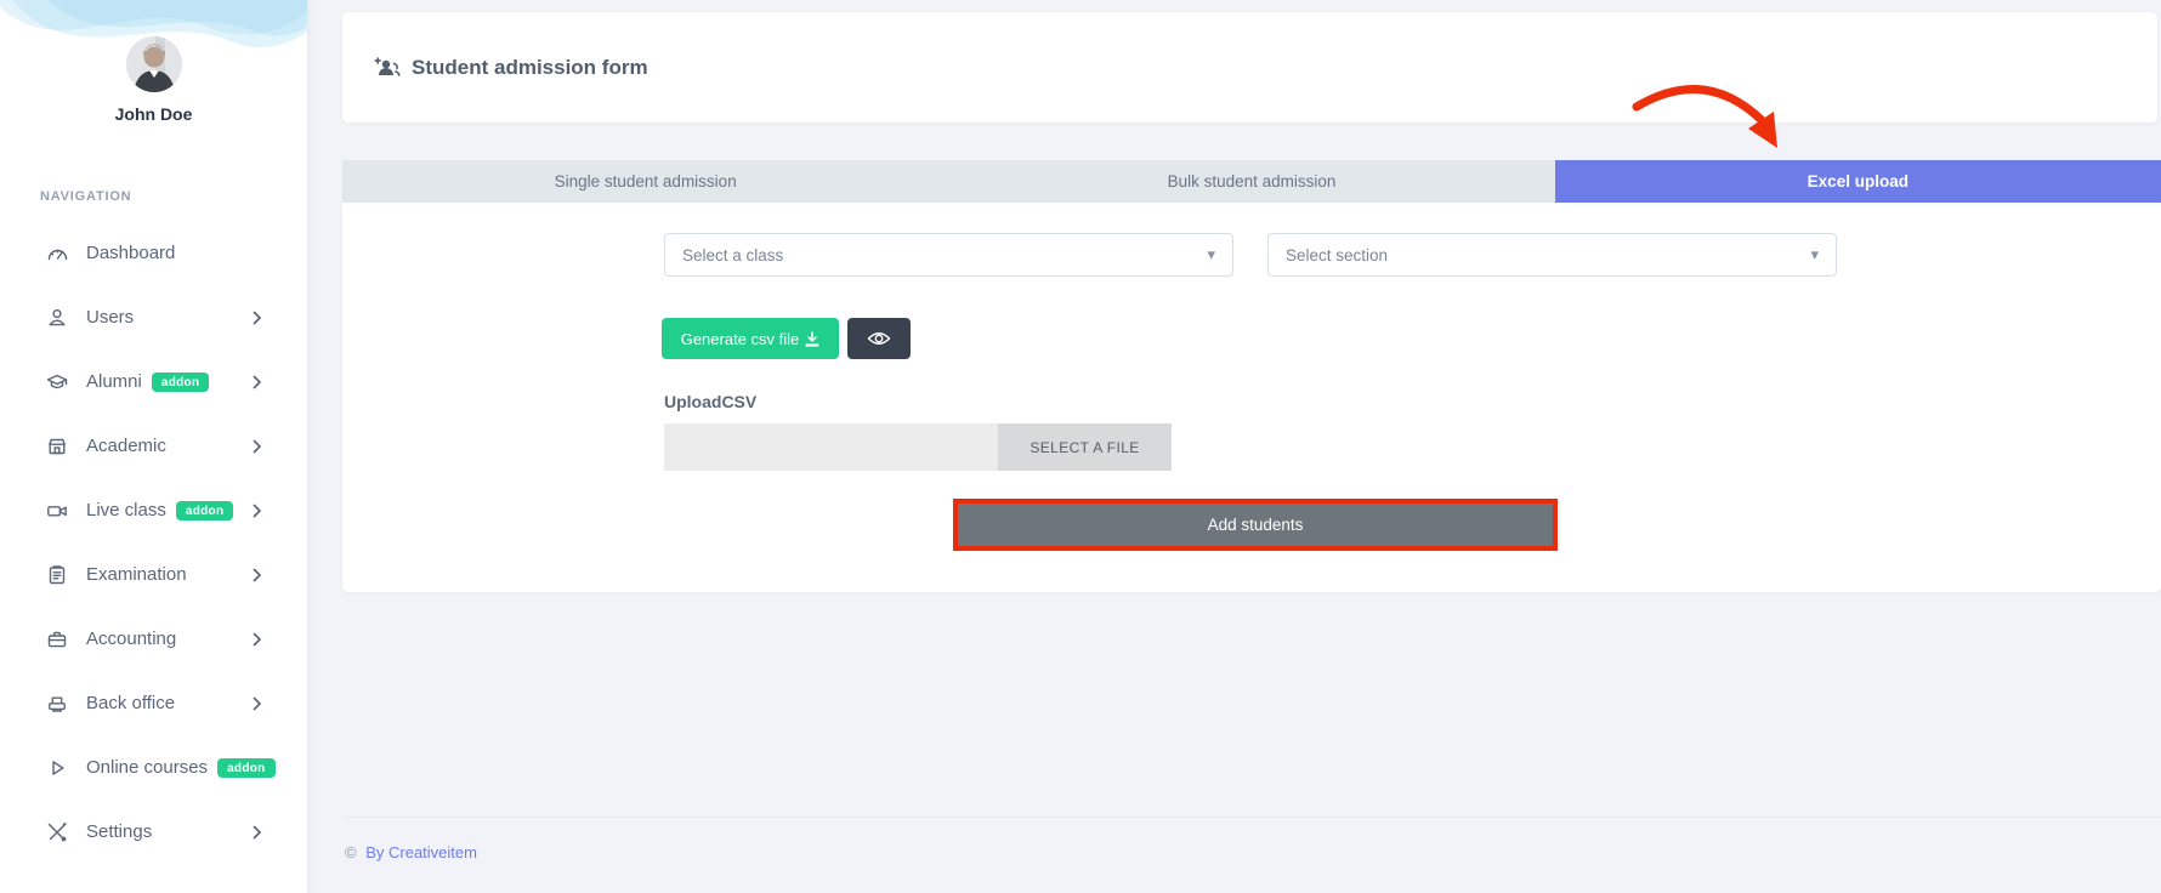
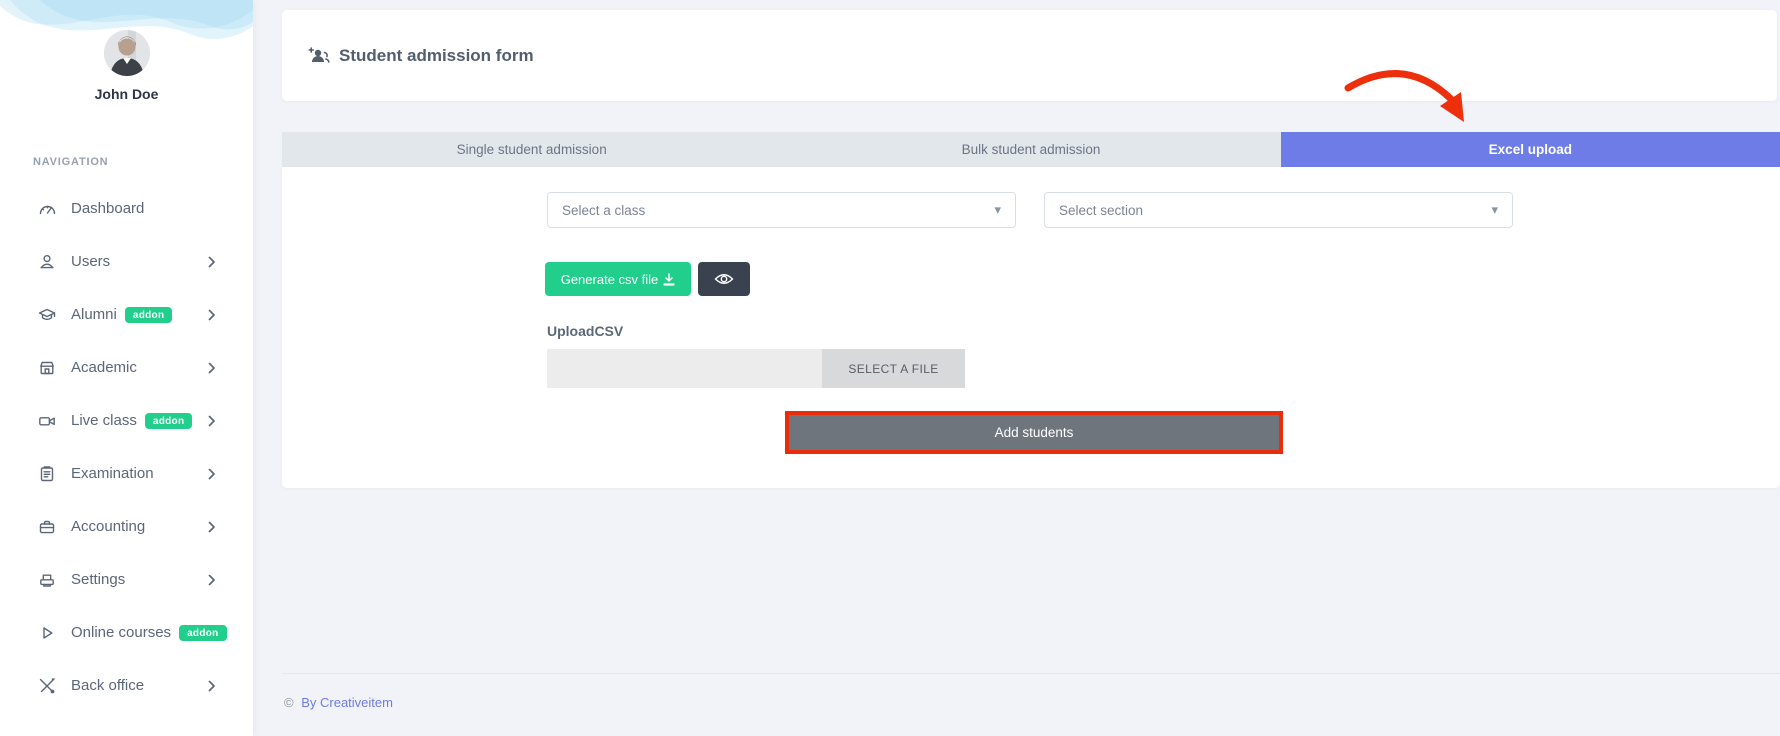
  John Doe
  NAVIGATION
  Dashboard
  Users
  Alumni
  addon
  Academic
  Live class
  addon
  Examination
  Accounting
- Back office
+ Settings
  Online courses
  addon
- Settings
+ Back office
  Student admission form
  Single student admission
  Bulk student admission
  Excel upload
  Select a class
  ▾
  Select section
  ▾
  Generate csv file
  UploadCSV
  SELECT A FILE
  Add students
  © By Creativeitem
